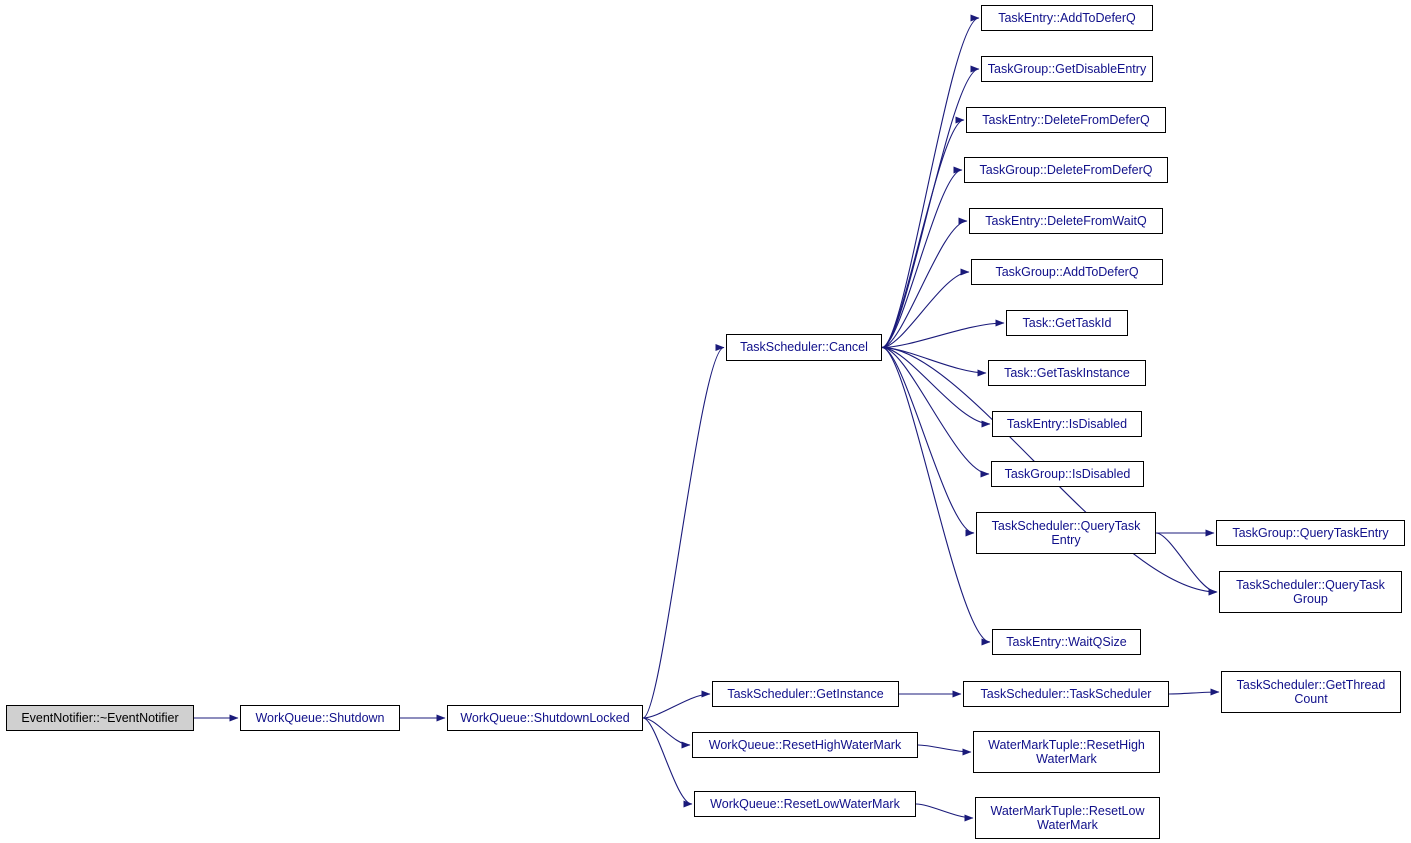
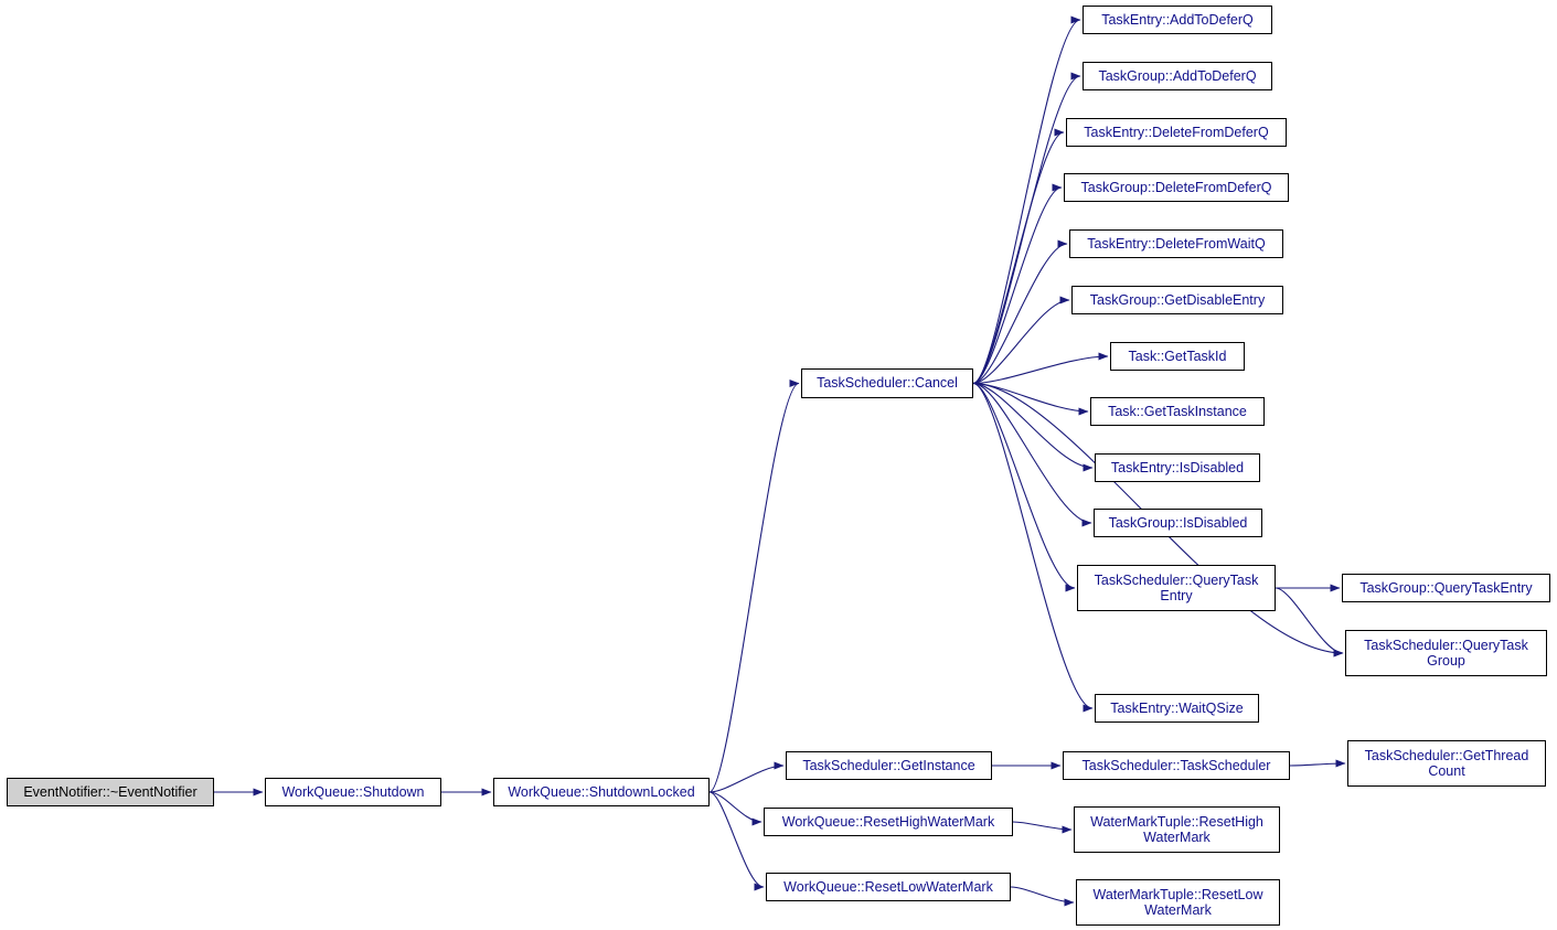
  EventNotifier::~EventNotifier
  WorkQueue::Shutdown
  WorkQueue::ShutdownLocked
  TaskScheduler::Cancel
  TaskEntry::AddToDeferQ
- TaskGroup::GetDisableEntry
+ TaskGroup::AddToDeferQ
  TaskEntry::DeleteFromDeferQ
  TaskGroup::DeleteFromDeferQ
  TaskEntry::DeleteFromWaitQ
- TaskGroup::AddToDeferQ
+ TaskGroup::GetDisableEntry
  Task::GetTaskId
  Task::GetTaskInstance
  TaskEntry::IsDisabled
  TaskGroup::IsDisabled
  TaskScheduler::QueryTask
  Entry
  TaskEntry::WaitQSize
  TaskGroup::QueryTaskEntry
  TaskScheduler::QueryTask
  Group
  TaskScheduler::GetInstance
  WorkQueue::ResetHighWaterMark
  WorkQueue::ResetLowWaterMark
  TaskScheduler::TaskScheduler
  WaterMarkTuple::ResetHigh
  WaterMark
  WaterMarkTuple::ResetLow
  WaterMark
  TaskScheduler::GetThread
  Count
